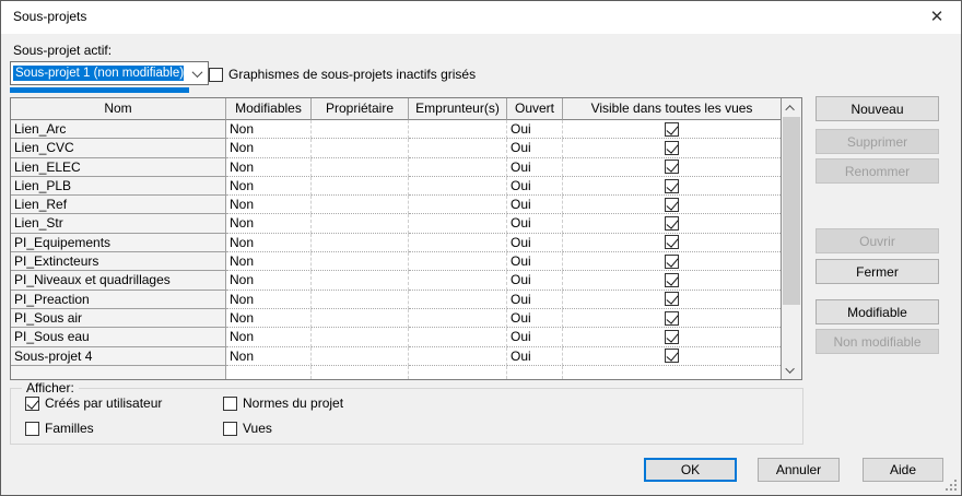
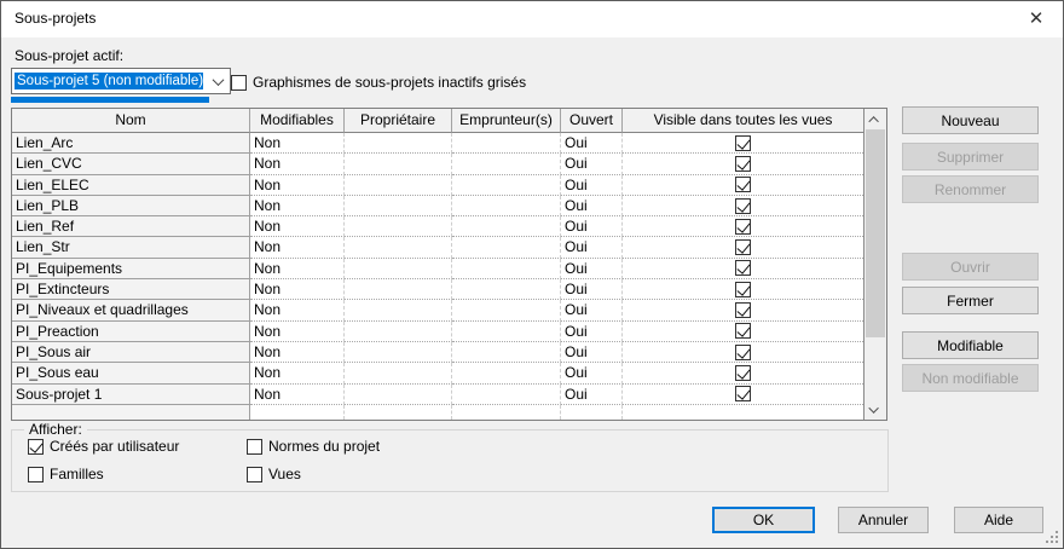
  Sous-projets
  ✕
  Sous-projet actif:
- Sous-projet 1 (non modifiable)
+ Sous-projet 5 (non modifiable)
  Graphismes de sous-projets inactifs grisés
  Nom
  Modifiables
  Propriétaire
  Emprunteur(s)
  Ouvert
  Visible dans toutes les vues
  Lien_Arc
  Non
  Oui
  Lien_CVC
  Non
  Oui
  Lien_ELEC
  Non
  Oui
  Lien_PLB
  Non
  Oui
  Lien_Ref
  Non
  Oui
  Lien_Str
  Non
  Oui
  PI_Equipements
  Non
  Oui
  PI_Extincteurs
  Non
  Oui
  PI_Niveaux et quadrillages
  Non
  Oui
  PI_Preaction
  Non
  Oui
  PI_Sous air
  Non
  Oui
  PI_Sous eau
  Non
  Oui
- Sous-projet 4
+ Sous-projet 1
  Non
  Oui
  Nouveau
  Supprimer
  Renommer
  Ouvrir
  Fermer
  Modifiable
  Non modifiable
  Afficher:
  Créés par utilisateur
  Normes du projet
  Familles
  Vues
  OK
  Annuler
  Aide
